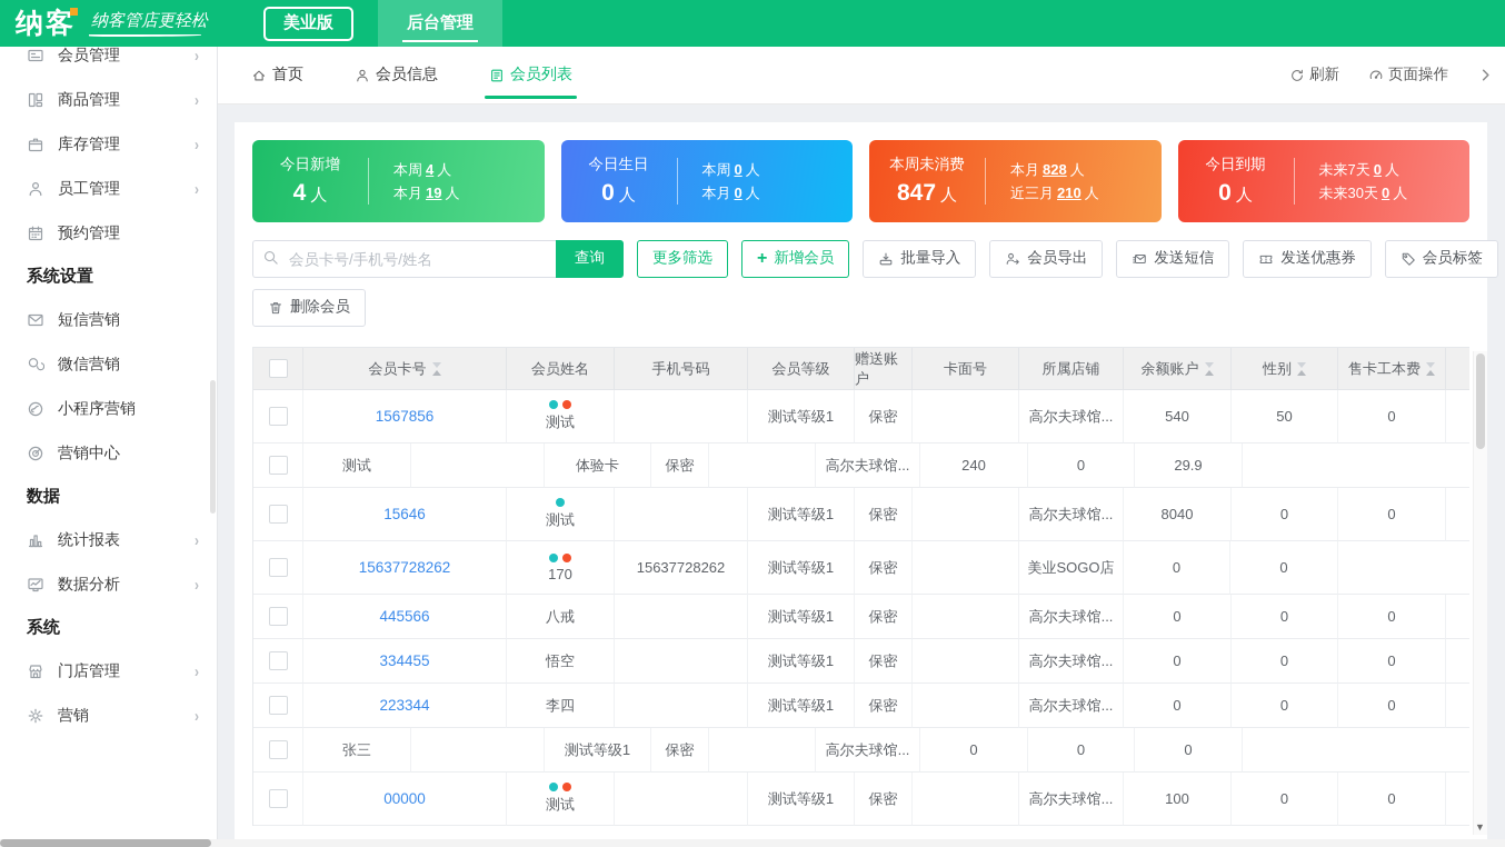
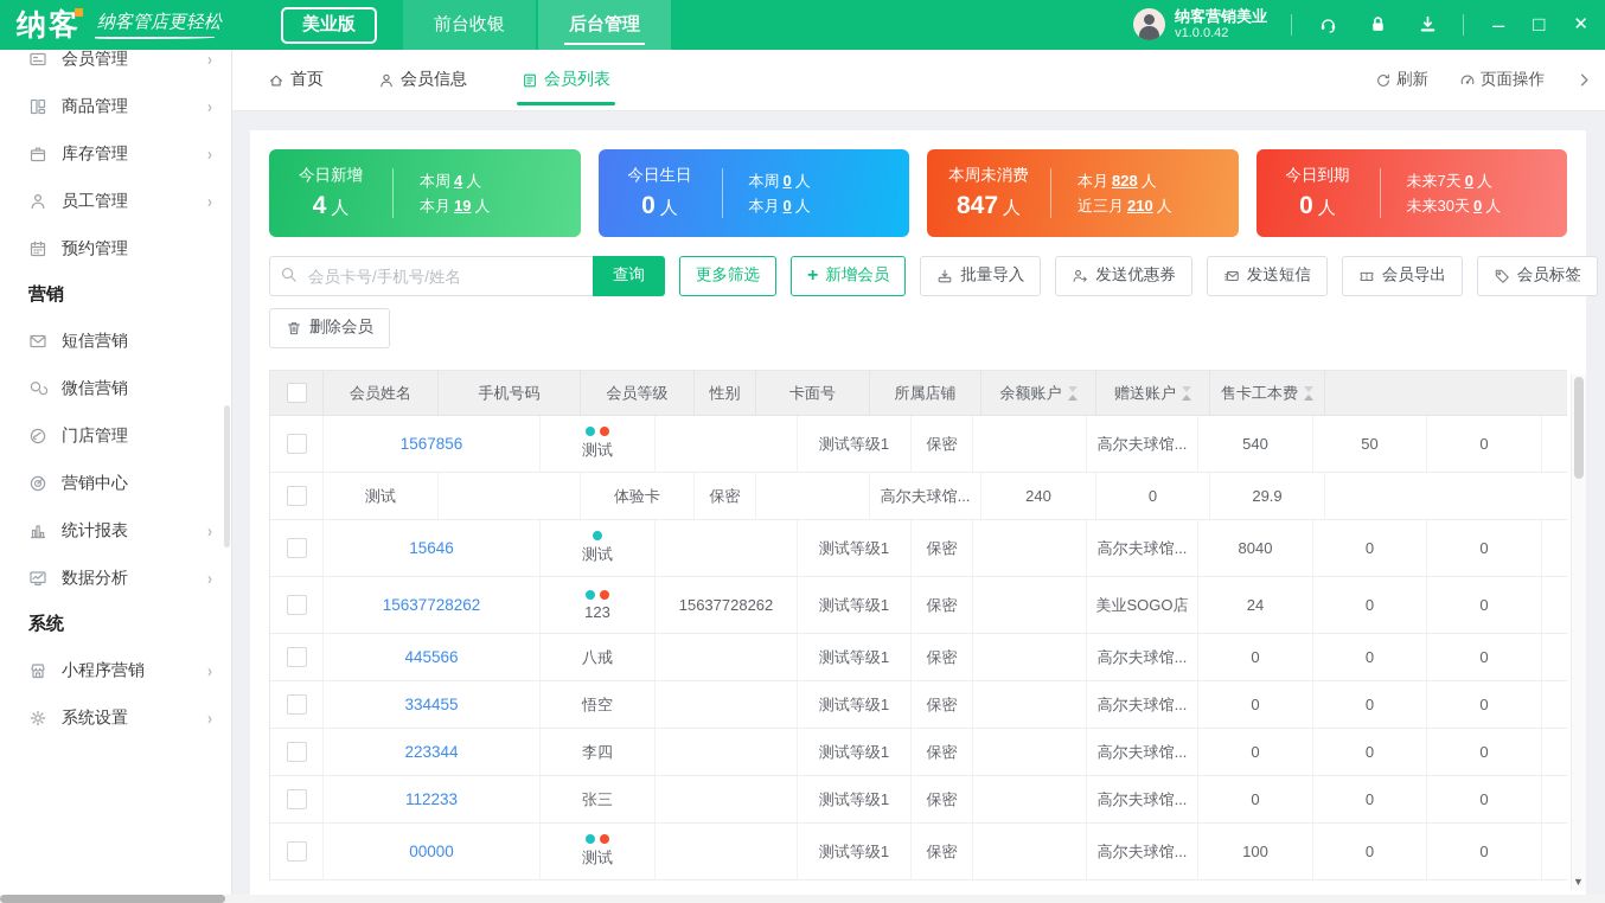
  纳客
  纳客管店更轻松
  美业版
+ 前台收银
  后台管理
+ 纳客营销美业
+ v1.0.0.42
+ –
+ □
+ ✕
  会员管理
  ›
  商品管理
  ›
  库存管理
  ›
  员工管理
  ›
  预约管理
- 系统设置
+ 营销
  短信营销
  微信营销
- 小程序营销
+ 门店管理
  营销中心
- 数据
  统计报表
  ›
  数据分析
  ›
  系统
- 门店管理
+ 小程序营销
  ›
- 营销
+ 系统设置
  ›
  首页
  会员信息
  会员列表
  刷新
  页面操作
  今日新增
  4 人
  本周 4 人
  本月 19 人
  今日生日
  0 人
  本周 0 人
  本月 0 人
  本周未消费
  847 人
  本月 828 人
  近三月 210 人
  今日到期
  0 人
  未来7天 0 人
  未来30天 0 人
  会员卡号/手机号/姓名
  查询
  更多筛选
  +
  新增会员
  批量导入
- 会员导出
+ 发送优惠券
  发送短信
- 发送优惠券
+ 会员导出
  会员标签
  删除会员
- 会员卡号
  会员姓名
  手机号码
  会员等级
- 赠送账户
+ 性别
  卡面号
  所属店铺
  余额账户
- 性别
+ 赠送账户
  售卡工本费
  1567856
  测试
  测试等级1
  保密
  高尔夫球馆...
  540
  50
  0
  测试
  体验卡
  保密
  高尔夫球馆...
  240
  0
  29.9
  15646
  测试
  测试等级1
  保密
  高尔夫球馆...
  8040
  0
  0
  15637728262
- 170
+ 123
  15637728262
  测试等级1
  保密
  美业SOGO店
+ 24
  0
  0
  445566
  八戒
  测试等级1
  保密
  高尔夫球馆...
  0
  0
  0
  334455
  悟空
  测试等级1
  保密
  高尔夫球馆...
  0
  0
  0
  223344
  李四
  测试等级1
  保密
  高尔夫球馆...
  0
  0
  0
+ 112233
  张三
  测试等级1
  保密
  高尔夫球馆...
  0
  0
  0
  00000
  测试
  测试等级1
  保密
  高尔夫球馆...
  100
  0
  0
  ▼
